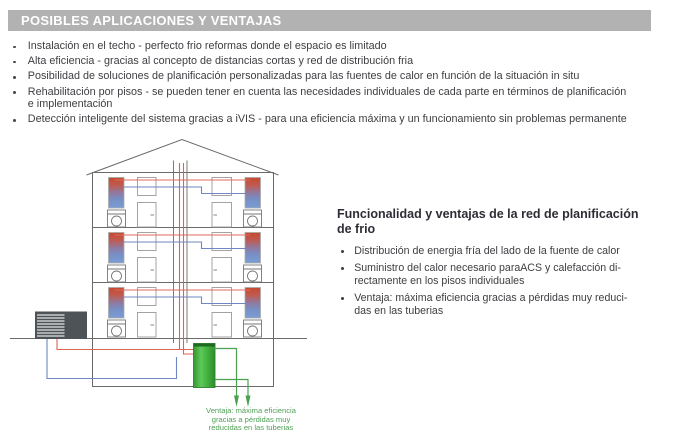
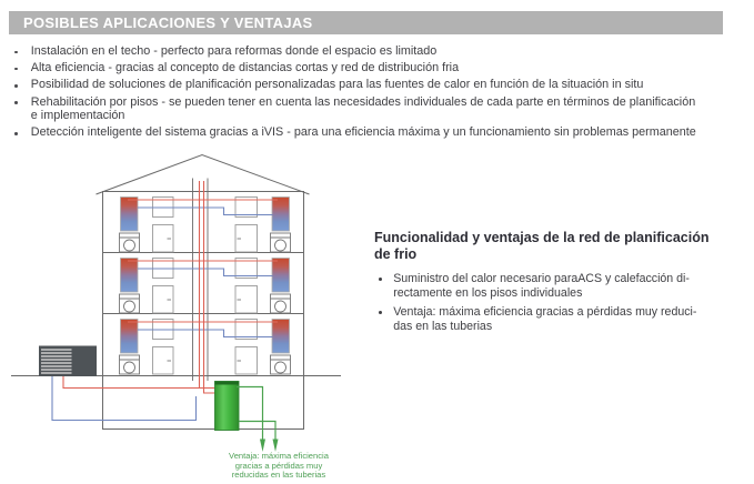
  POSIBLES APLICACIONES Y VENTAJAS
- Instalación en el techo - perfecto frio reformas donde el espacio es limitado
+ Instalación en el techo - perfecto para reformas donde el espacio es limitado
  Alta eficiencia - gracias al concepto de distancias cortas y red de distribución fria
  Posibilidad de soluciones de planificación personalizadas para las fuentes de calor en función de la situación in situ
  Rehabilitación por pisos - se pueden tener en cuenta las necesidades individuales de cada parte en términos de planificación
  e implementación
  Detección inteligente del sistema gracias a iVIS - para una eficiencia máxima y un funcionamiento sin problemas permanente
  Ventaja: máxima eficiencia
  gracias a pérdidas muy
  reducidas en las tuberias
  Funcionalidad y ventajas de la red de planificación de frio
- Distribución de energia fría del lado de la fuente de calor
  Suministro del calor necesario paraACS y calefacción di-
  rectamente en los pisos individuales
  Ventaja: máxima eficiencia gracias a pérdidas muy reduci-
  das en las tuberias
